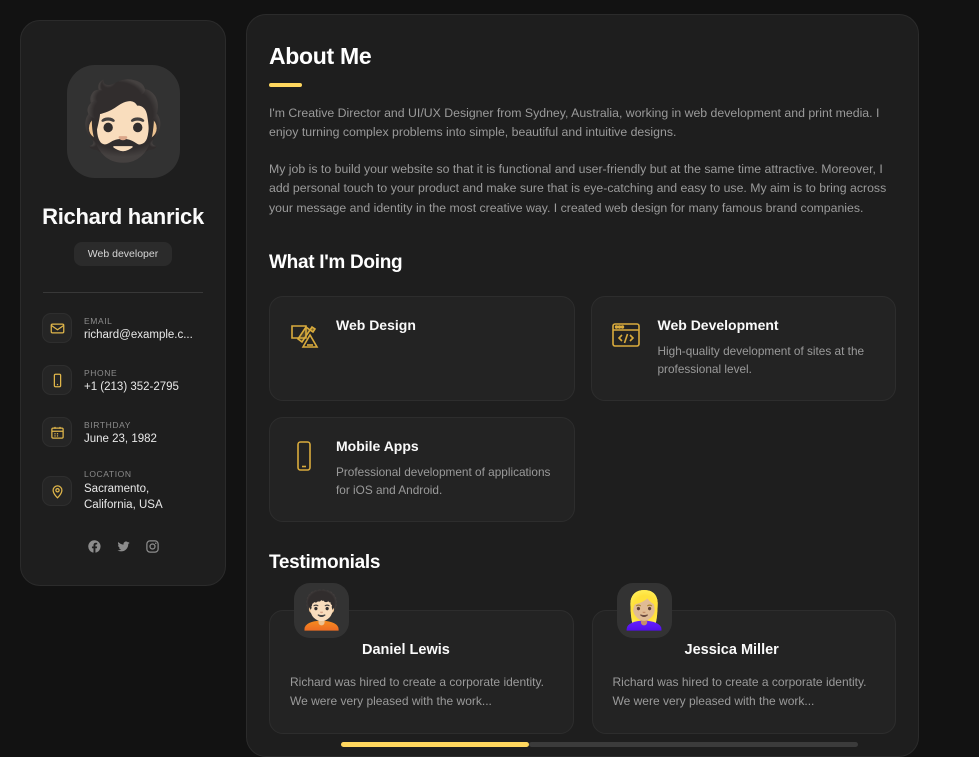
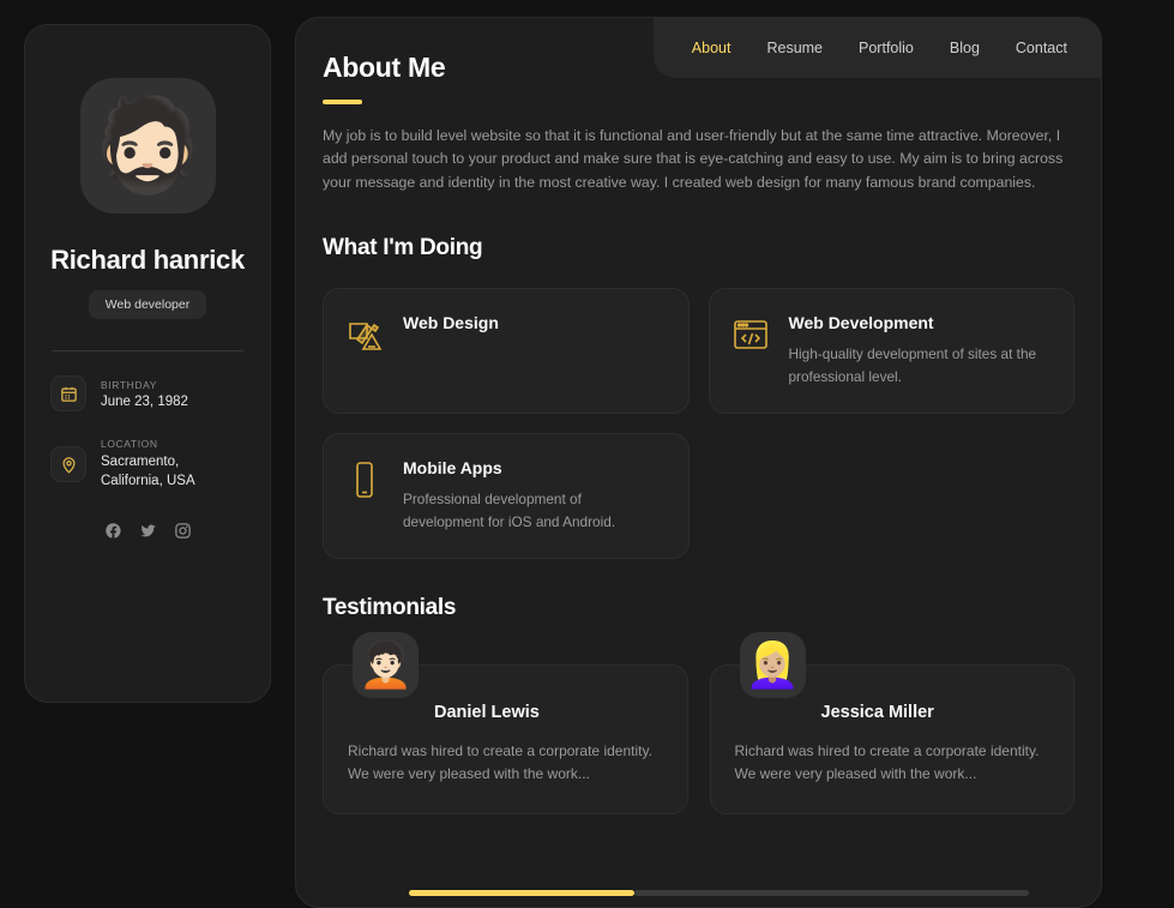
  🧔🏻
  Richard hanrick
  Web developer
- EMAIL
- richard@example.c...
- PHONE
- +1 (213) 352-2795
  BIRTHDAY
  June 23, 1982
  LOCATION
  Sacramento, California, USA
+ About
+ Resume
+ Portfolio
+ Blog
+ Contact
  About Me
- I'm Creative Director and UI/UX Designer from Sydney, Australia, working in web development and print media. I enjoy turning complex problems into simple, beautiful and intuitive designs.
- My job is to build your website so that it is functional and user-friendly but at the same time attractive. Moreover, I add personal touch to your product and make sure that is eye-catching and easy to use. My aim is to bring across your message and identity in the most creative way. I created web design for many famous brand companies.
+ My job is to build level website so that it is functional and user-friendly but at the same time attractive. Moreover, I add personal touch to your product and make sure that is eye-catching and easy to use. My aim is to bring across your message and identity in the most creative way. I created web design for many famous brand companies.
  What I'm Doing
  Web Design
  Web Development
  High-quality development of sites at the professional level.
  Mobile Apps
- Professional development of applications for iOS and Android.
+ Professional development of development for iOS and Android.
  Testimonials
  🧑🏻‍🦱
  Daniel Lewis
  Richard was hired to create a corporate identity. We were very pleased with the work...
  👱🏼‍♀️
  Jessica Miller
  Richard was hired to create a corporate identity. We were very pleased with the work...
